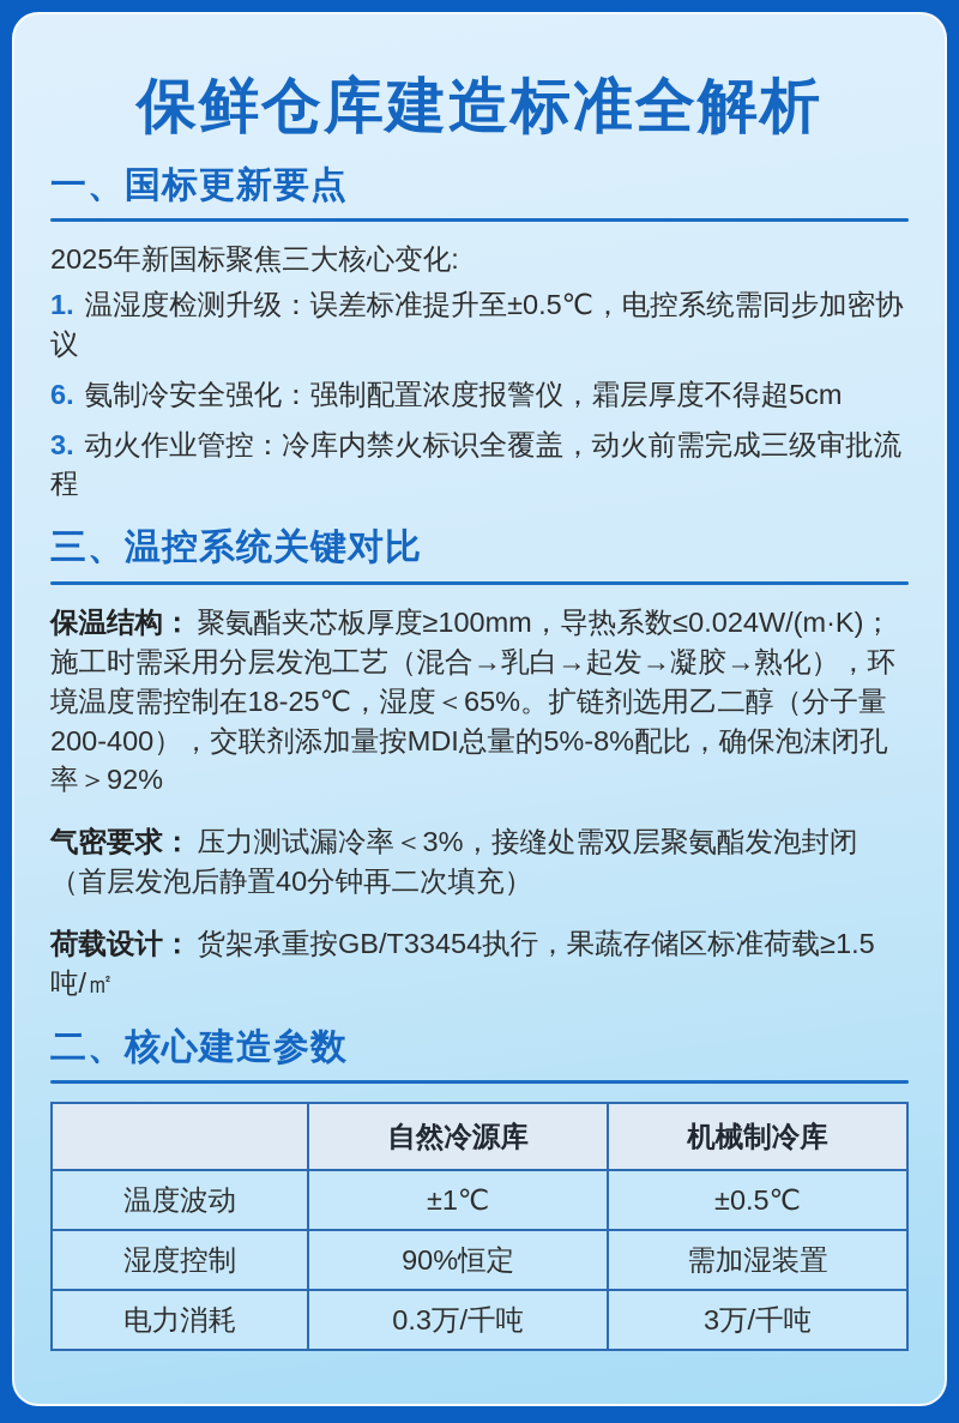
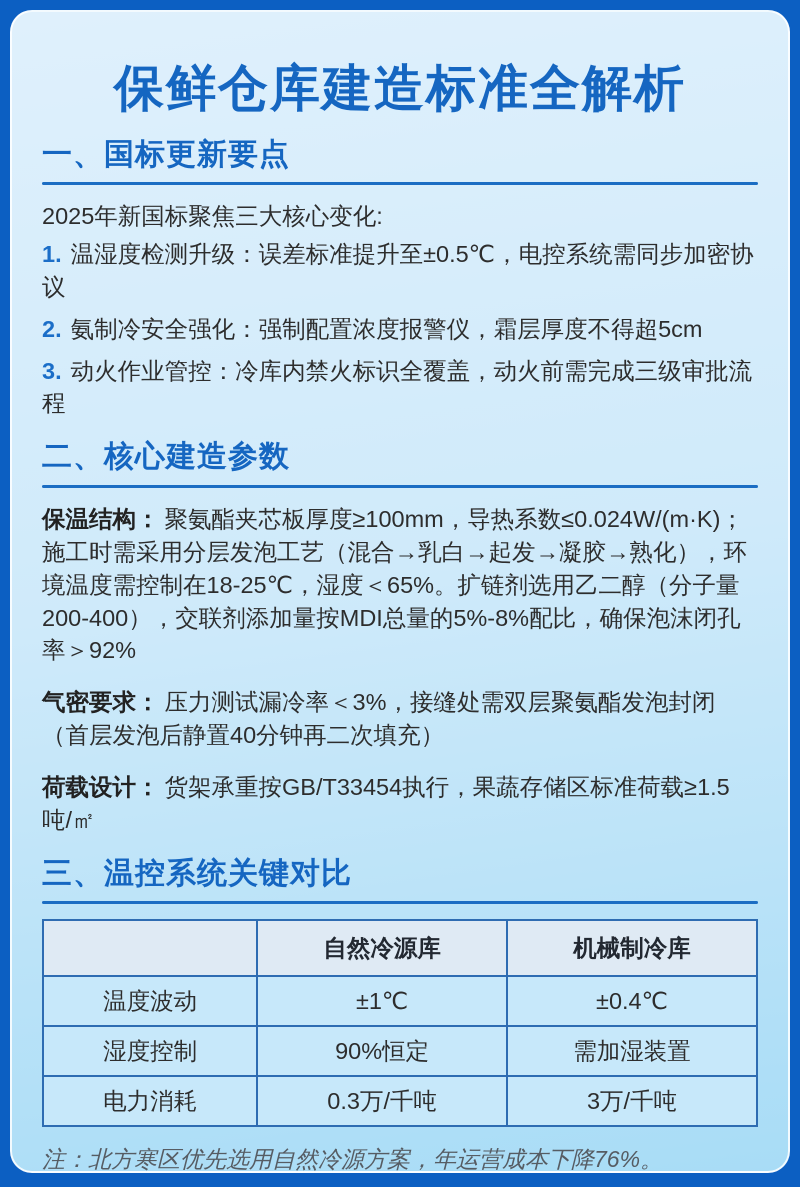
  保鲜仓库建造标准全解析
  一、国标更新要点
  2025年新国标聚焦三大核心变化:
  1. 温湿度检测升级：误差标准提升至±0.5℃，电控系统需同步加密协议
- 6. 氨制冷安全强化：强制配置浓度报警仪，霜层厚度不得超5cm
+ 2. 氨制冷安全强化：强制配置浓度报警仪，霜层厚度不得超5cm
  3. 动火作业管控：冷库内禁火标识全覆盖，动火前需完成三级审批流程
- 三、温控系统关键对比
+ 二、核心建造参数
  保温结构： 聚氨酯夹芯板厚度≥100mm，导热系数≤0.024W/(m·K)；施工时需采用分层发泡工艺（混合→乳白→起发→凝胶→熟化），环境温度需控制在18-25℃，湿度＜65%。扩链剂选用乙二醇（分子量200-400），交联剂添加量按MDI总量的5%-8%配比，确保泡沫闭孔率＞92%
  气密要求： 压力测试漏冷率＜3%，接缝处需双层聚氨酯发泡封闭（首层发泡后静置40分钟再二次填充）
  荷载设计： 货架承重按GB/T33454执行，果蔬存储区标准荷载≥1.5吨/㎡
- 二、核心建造参数
+ 三、温控系统关键对比
  	自然冷源库	机械制冷库
- 温度波动	±1℃	±0.5℃
+ 温度波动	±1℃	±0.4℃
  湿度控制	90%恒定	需加湿装置
  电力消耗	0.3万/千吨	3万/千吨
+ 注：北方寒区优先选用自然冷源方案，年运营成本下降76%。
